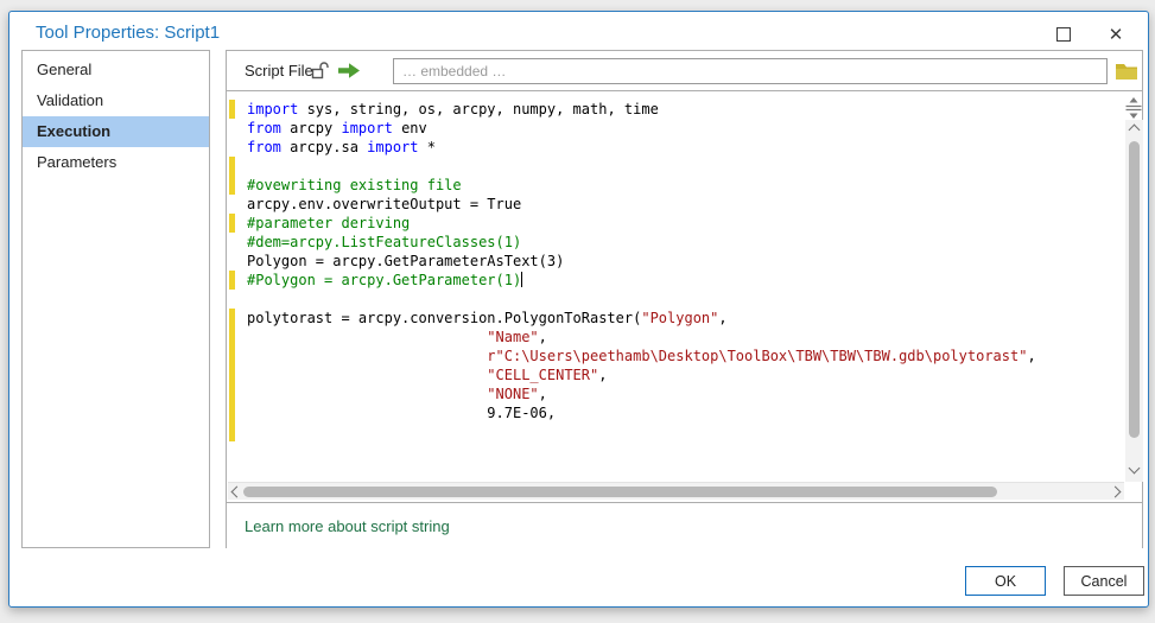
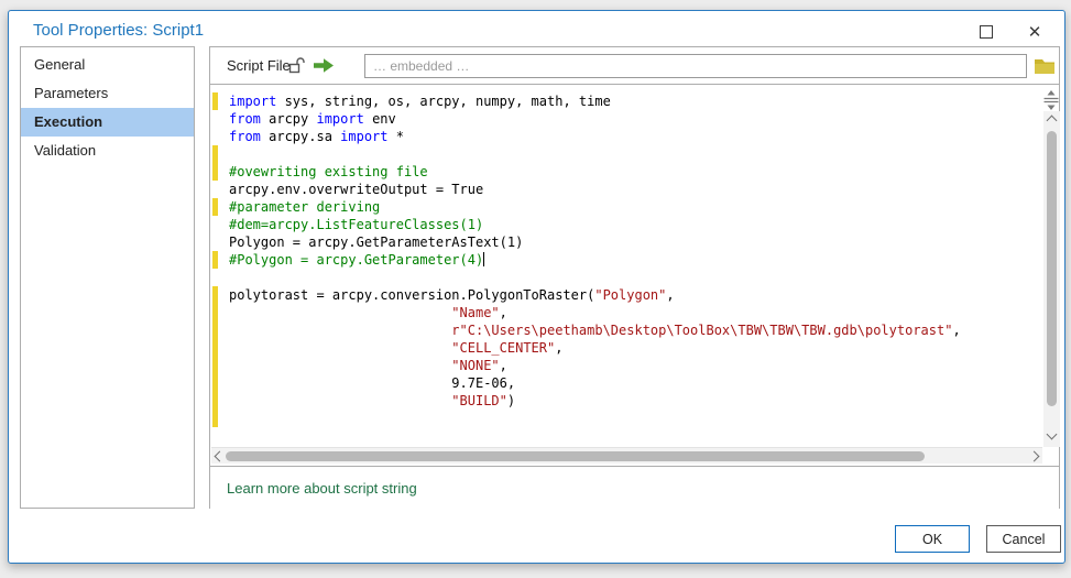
  Tool Properties: Script1
  ✕
  General
- Validation
+ Parameters
  Execution
- Parameters
+ Validation
  Script File
  … embedded …
  import sys, string, os, arcpy, numpy, math, time
  from arcpy import env
  from arcpy.sa import *
  #ovewriting existing file
  arcpy.env.overwriteOutput = True
  #parameter deriving
  #dem=arcpy.ListFeatureClasses(1)
- Polygon = arcpy.GetParameterAsText(3)
+ Polygon = arcpy.GetParameterAsText(1)
- #Polygon = arcpy.GetParameter(1)
+ #Polygon = arcpy.GetParameter(4)
  polytorast = arcpy.conversion.PolygonToRaster("Polygon",
  "Name",
  r"C:\Users\peethamb\Desktop\ToolBox\TBW\TBW\TBW.gdb\polytorast",
  "CELL_CENTER",
  "NONE",
  9.7E-06,
+ "BUILD")
  Learn more about script string
  OK
  Cancel
